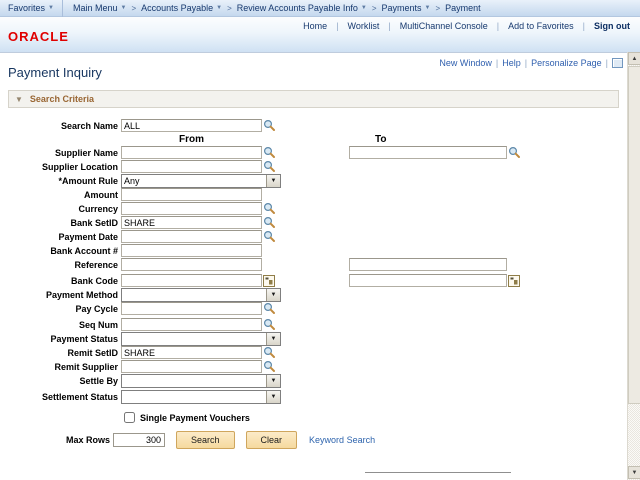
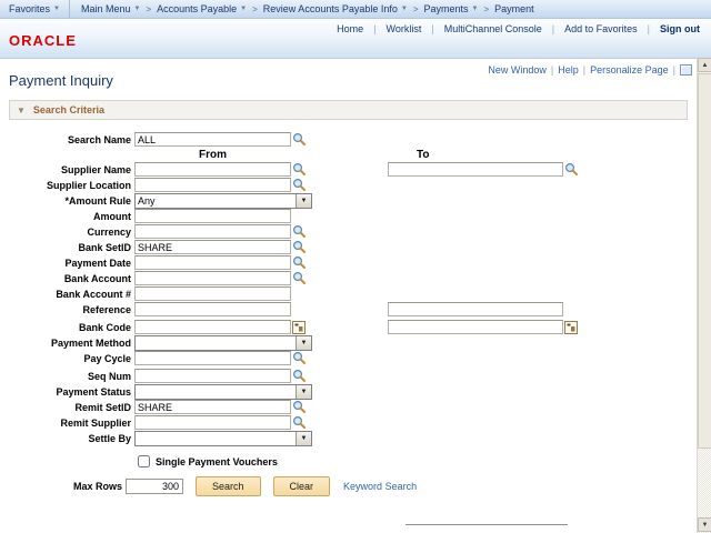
  Favorites
  Main Menu
  >
  Accounts Payable
  >
  Review Accounts Payable Info
  >
  Payments
  >
  Payment
  ORACLE
  Home
  |
  Worklist
  |
  MultiChannel Console
  |
  Add to Favorites
  |
  Sign out
  New Window | Help | Personalize Page
  |
  Payment Inquiry
  ▼
  Search Criteria
  Search Name
  ALL
  From
  To
  Supplier Name
  Supplier Location
  *Amount Rule
  Any
  Amount
  Currency
  Bank SetID
  SHARE
  Payment Date
+ Bank Account
  Bank Account #
  Reference
  Bank Code
  Payment Method
  Pay Cycle
  Seq Num
  Payment Status
  Remit SetID
  SHARE
  Remit Supplier
  Settle By
- Settlement Status
  Single Payment Vouchers
  Max Rows
  300
  Search
  Clear
  Keyword Search
